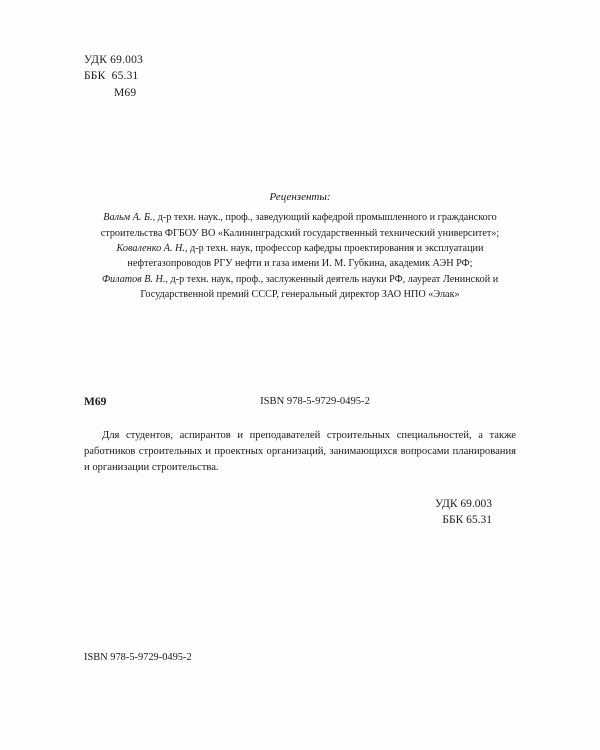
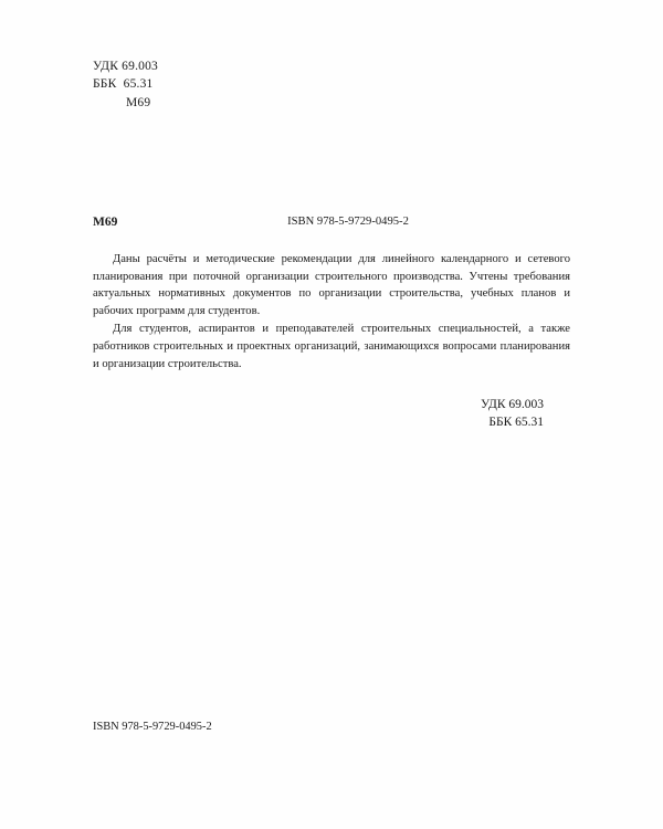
  УДК 69.003
  ББК 65.31
  М69
- Рецензенты:
- Вальм А. Б., д-р техн. наук., проф., заведующий кафедрой промышленного и гражданского строительства ФГБОУ ВО «Калининградский государственный технический университет»;
- Коваленко А. Н., д-р техн. наук, профессор кафедры проектирования и эксплуатации нефтегазопроводов РГУ нефти и газа имени И. М. Губкина, академик АЭН РФ;
- Филатов В. Н., д-р техн. наук, проф., заслуженный деятель науки РФ, лауреат Ленинской и Государственной премий СССР, генеральный директор ЗАО НПО «Элак»
  М69
  ISBN 978-5-9729-0495-2
+ Даны расчёты и методические рекомендации для линейного календарного и сетевого планирования при поточной организации строительного производства. Учтены требования актуальных нормативных документов по организации строительства, учебных планов и рабочих программ для студентов.
  Для студентов, аспирантов и преподавателей строительных специальностей, а также работников строительных и проектных организаций, занимающихся вопросами планирования и организации строительства.
  УДК 69.003
  ББК 65.31
  ISBN 978-5-9729-0495-2
